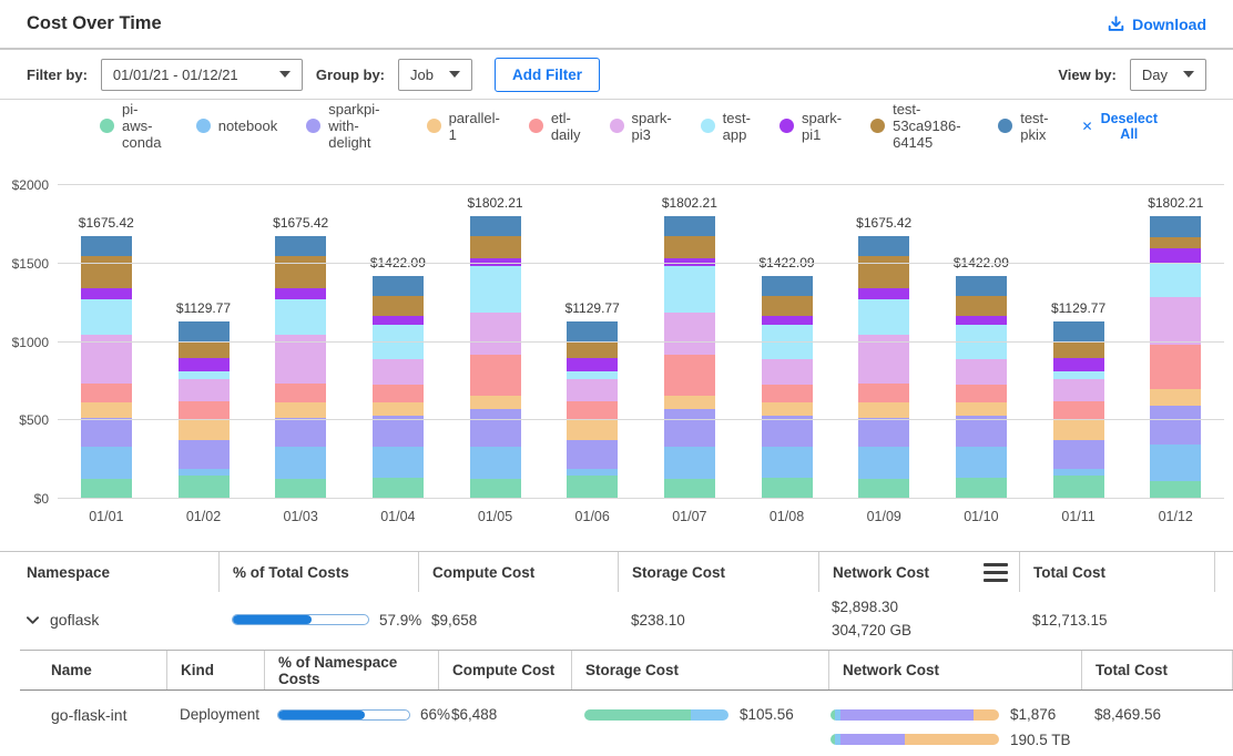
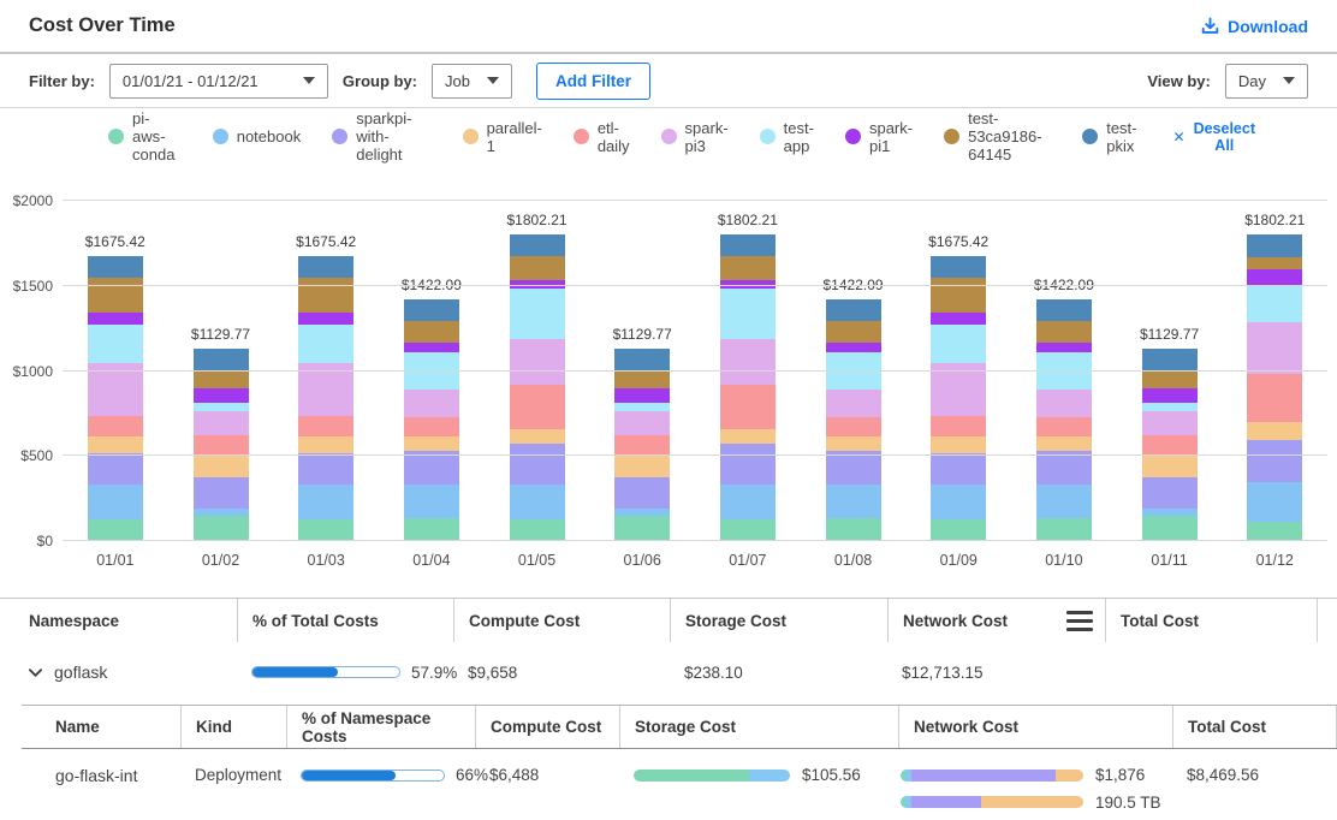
  Cost Over Time
  Download
  Filter by:
  01/01/21 - 01/12/21
  Group by:
  Job
  Add Filter
  View by:
  Day
  pi-aws-conda
  notebook
  sparkpi-with-delight
  parallel-1
  etl-daily
  spark-pi3
  test-app
  spark-pi1
  test-53ca9186-64145
  test-pkix
  ✕
  Deselect All
  $0
  $500
  $1000
  $1500
  $2000
  $1675.42
  $1129.77
  $1675.42
  $1802.21
  $1129.77
  $1802.21
  $1675.42
  $1129.77
  $1802.21
  01/01
  01/02
  01/03
  01/04
  01/05
  01/06
  01/07
  01/08
  01/09
  01/10
  01/11
  01/12
  Namespace
  % of Total Costs
  Compute Cost
  Storage Cost
  Network Cost
  Total Cost
  goflask
  57.9%
  $9,658
  $238.10
- $2,898.30
- 304,720 GB
  $12,713.15
  Name
  Kind
  % of Namespace Costs
  Compute Cost
  Storage Cost
  Network Cost
  Total Cost
  go-flask-int
  Deployment
  66%
  $6,488
  $105.56
  $1,876
  190.5 TB
  $8,469.56
